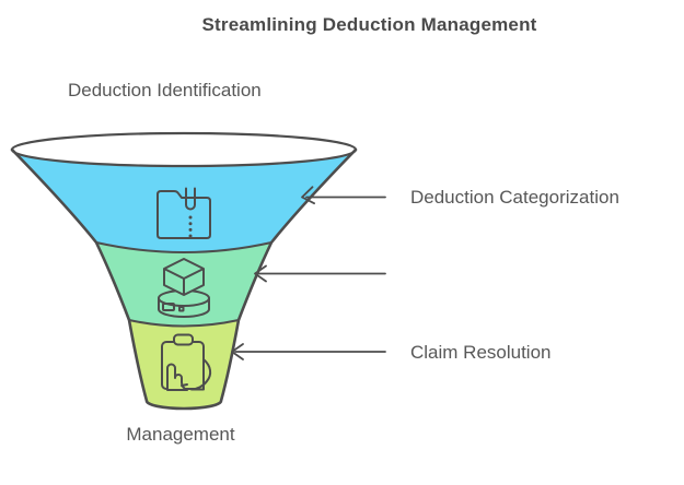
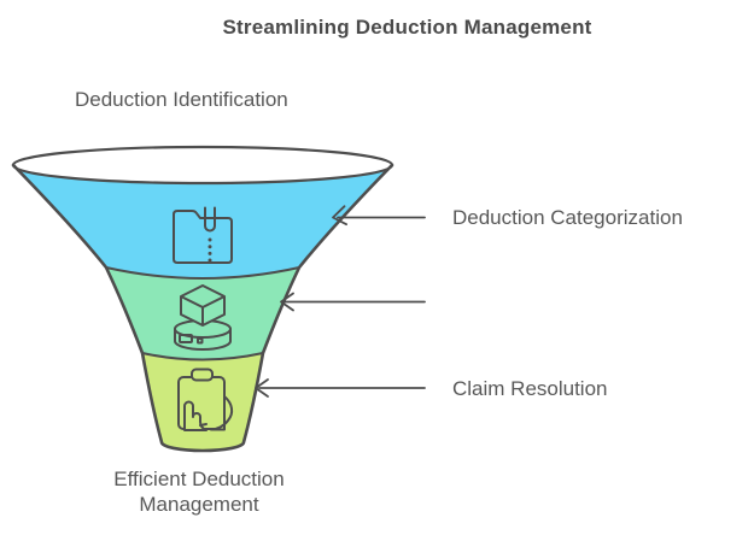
  Streamlining Deduction Management
  Deduction Identification
  Deduction Categorization
  Claim Resolution
+ Efficient Deduction
  Management
